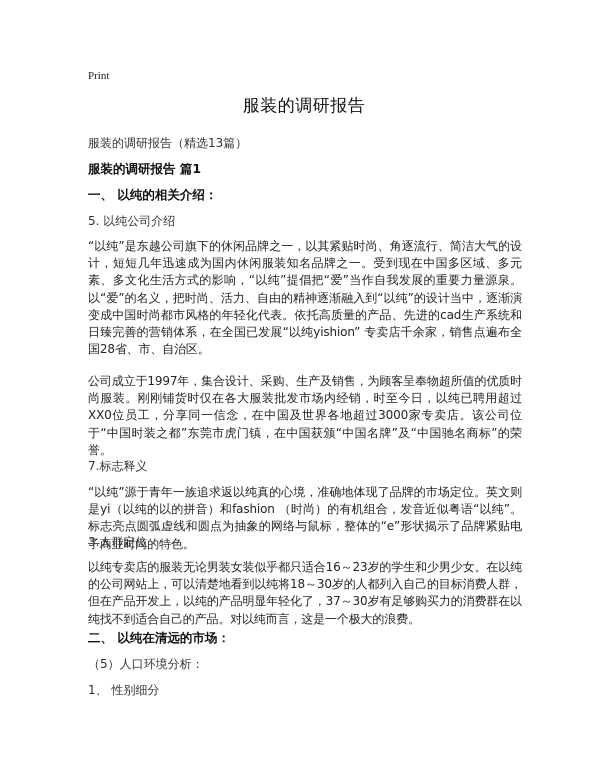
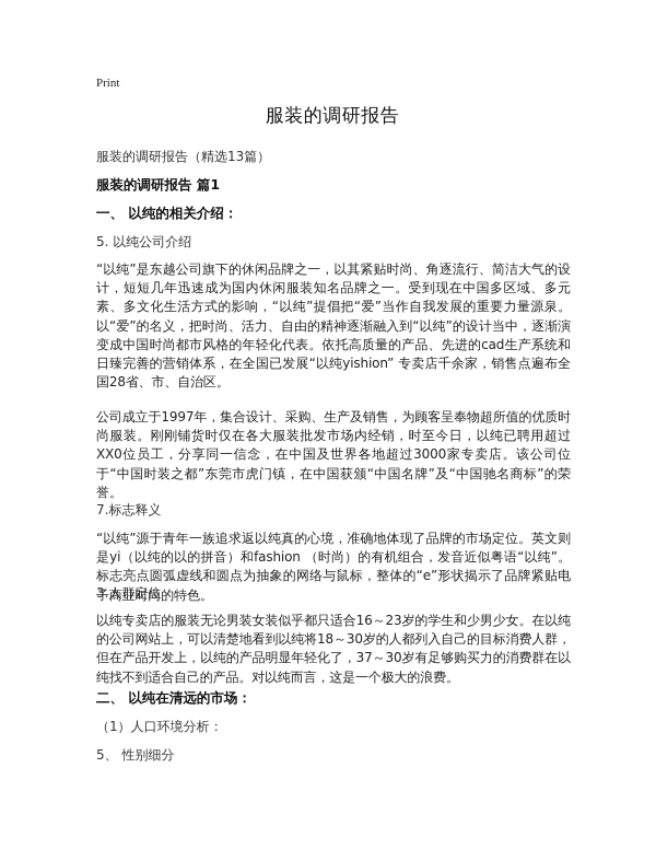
  Print
  服装的调研报告
  服装的调研报告（精选13篇）
  服装的调研报告 篇1
  一、 以纯的相关介绍：
  5. 以纯公司介绍
  “以纯”是东越公司旗下的休闲品牌之一，以其紧贴时尚、角逐流行、简洁大气的设计，短短几年迅速成为国内休闲服装知名品牌之一。受到现在中国多区域、多元素、多文化生活方式的影响，“以纯”提倡把“爱”当作自我发展的重要力量源泉。以“爱”的名义，把时尚、活力、自由的精神逐渐融入到“以纯”的设计当中，逐渐演变成中国时尚都市风格的年轻化代表。依托高质量的产品、先进的cad生产系统和日臻完善的营销体系，在全国已发展“以纯yishion” 专卖店千余家，销售点遍布全国28省、市、自治区。
  公司成立于1997年，集合设计、采购、生产及销售，为顾客呈奉物超所值的优质时尚服装。刚刚铺货时仅在各大服装批发市场内经销，时至今日，以纯已聘用超过XX0位员工，分享同一信念，在中国及世界各地超过3000家专卖店。该公司位于“中国时装之都”东莞市虎门镇，在中国获颁“中国名牌”及“中国驰名商标”的荣誉。
  7.标志释义
  “以纯”源于青年一族追求返以纯真的心境，准确地体现了品牌的市场定位。英文则是yi（以纯的以的拼音）和fashion （时尚）的有机组合，发音近似粤语“以纯”。标志亮点圆弧虚线和圆点为抽象的网络与鼠标，整体的“e”形状揭示了品牌紧贴电子商业时尚的特色。
  3.人群定位
  以纯专卖店的服装无论男装女装似乎都只适合16～23岁的学生和少男少女。在以纯的公司网站上，可以清楚地看到以纯将18～30岁的人都列入自己的目标消费人群，但在产品开发上，以纯的产品明显年轻化了，37～30岁有足够购买力的消费群在以纯找不到适合自己的产品。对以纯而言，这是一个极大的浪费。
  二、 以纯在清远的市场：
- （5）人口环境分析：
+ （1）人口环境分析：
- 1、 性别细分
+ 5、 性别细分
